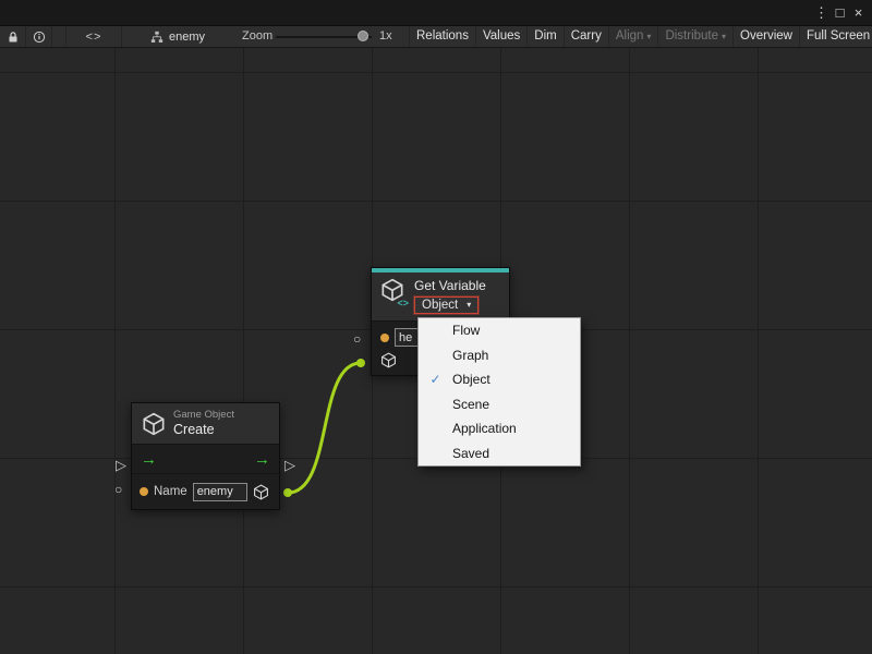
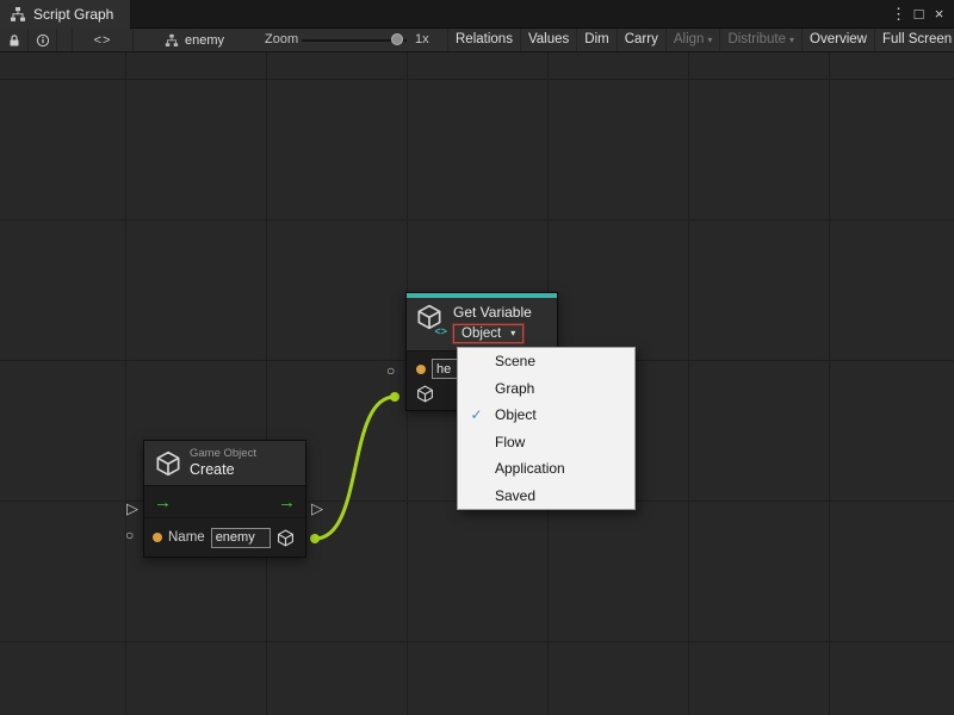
+ Script Graph
  ⋮
  □
  ×
  <>
  enemy
  Zoom
  1x
  Relations
  Values
  Dim
  Carry
  Align
  ▾
  Distribute
  ▾
  Overview
  Full Screen
  ▷
  ○
  ▷
  ○
  Game Object
  Create
  →
  →
  Name
  enemy
  <>
  Get Variable
  Object
  ▾
  he
- Flow
+ Scene
  Graph
  ✓
  Object
- Scene
+ Flow
  Application
  Saved
